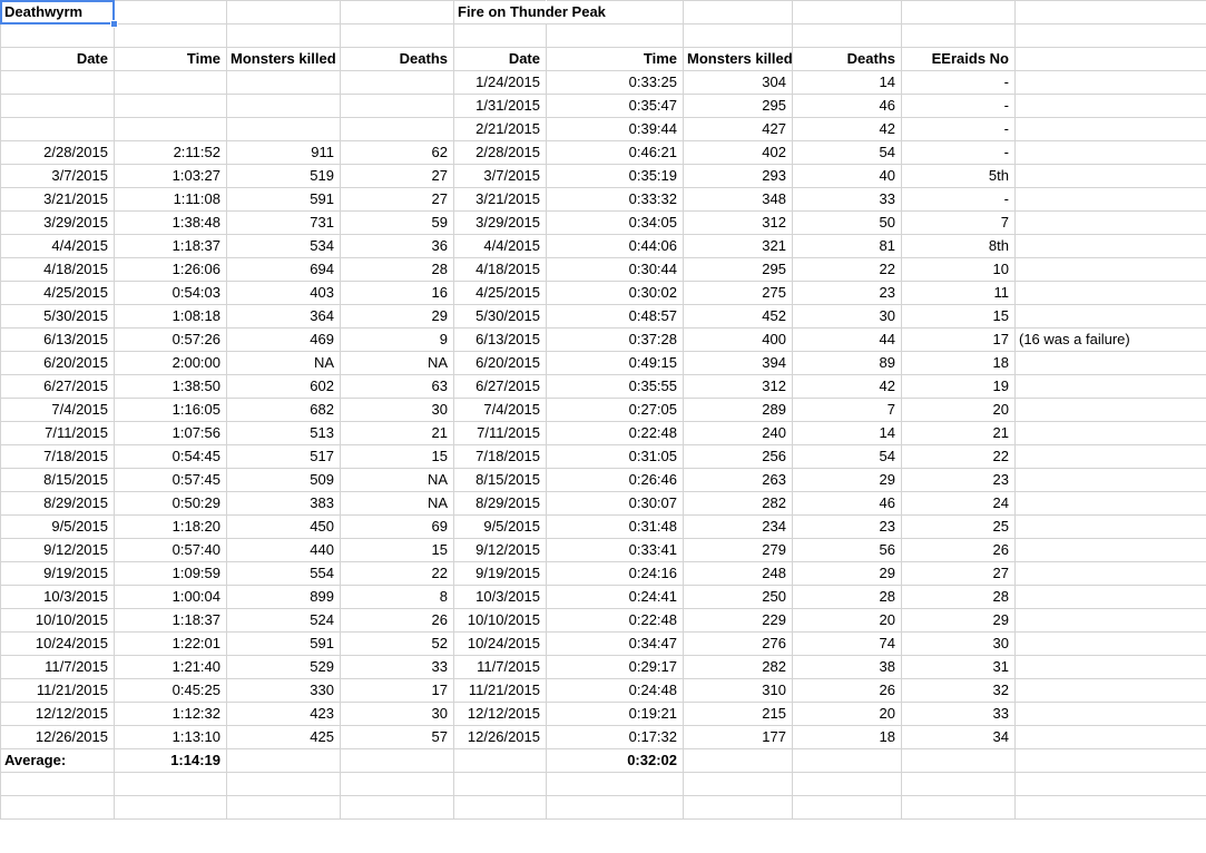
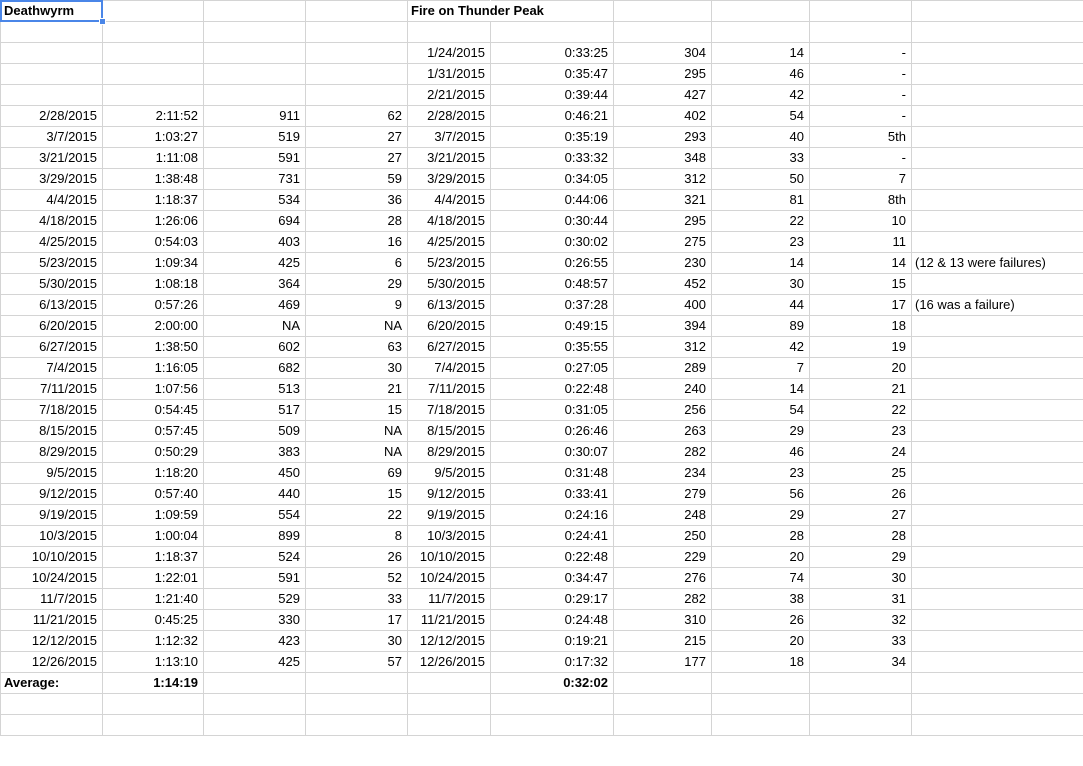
  Deathwyrm				Fire on Thunder Peak
- Date	Time	Monsters killed	Deaths	Date	Time	Monsters killed	Deaths	EEraids No
  				1/24/2015	0:33:25	304	14	-
  				1/31/2015	0:35:47	295	46	-
  				2/21/2015	0:39:44	427	42	-
  2/28/2015	2:11:52	911	62	2/28/2015	0:46:21	402	54	-
  3/7/2015	1:03:27	519	27	3/7/2015	0:35:19	293	40	5th
  3/21/2015	1:11:08	591	27	3/21/2015	0:33:32	348	33	-
  3/29/2015	1:38:48	731	59	3/29/2015	0:34:05	312	50	7
  4/4/2015	1:18:37	534	36	4/4/2015	0:44:06	321	81	8th
  4/18/2015	1:26:06	694	28	4/18/2015	0:30:44	295	22	10
  4/25/2015	0:54:03	403	16	4/25/2015	0:30:02	275	23	11
+ 5/23/2015	1:09:34	425	6	5/23/2015	0:26:55	230	14	14	(12 & 13 were failures)
  5/30/2015	1:08:18	364	29	5/30/2015	0:48:57	452	30	15
  6/13/2015	0:57:26	469	9	6/13/2015	0:37:28	400	44	17	(16 was a failure)
  6/20/2015	2:00:00	NA	NA	6/20/2015	0:49:15	394	89	18
  6/27/2015	1:38:50	602	63	6/27/2015	0:35:55	312	42	19
  7/4/2015	1:16:05	682	30	7/4/2015	0:27:05	289	7	20
  7/11/2015	1:07:56	513	21	7/11/2015	0:22:48	240	14	21
  7/18/2015	0:54:45	517	15	7/18/2015	0:31:05	256	54	22
  8/15/2015	0:57:45	509	NA	8/15/2015	0:26:46	263	29	23
  8/29/2015	0:50:29	383	NA	8/29/2015	0:30:07	282	46	24
  9/5/2015	1:18:20	450	69	9/5/2015	0:31:48	234	23	25
  9/12/2015	0:57:40	440	15	9/12/2015	0:33:41	279	56	26
  9/19/2015	1:09:59	554	22	9/19/2015	0:24:16	248	29	27
  10/3/2015	1:00:04	899	8	10/3/2015	0:24:41	250	28	28
  10/10/2015	1:18:37	524	26	10/10/2015	0:22:48	229	20	29
  10/24/2015	1:22:01	591	52	10/24/2015	0:34:47	276	74	30
  11/7/2015	1:21:40	529	33	11/7/2015	0:29:17	282	38	31
  11/21/2015	0:45:25	330	17	11/21/2015	0:24:48	310	26	32
  12/12/2015	1:12:32	423	30	12/12/2015	0:19:21	215	20	33
  12/26/2015	1:13:10	425	57	12/26/2015	0:17:32	177	18	34
  Average:	1:14:19				0:32:02
